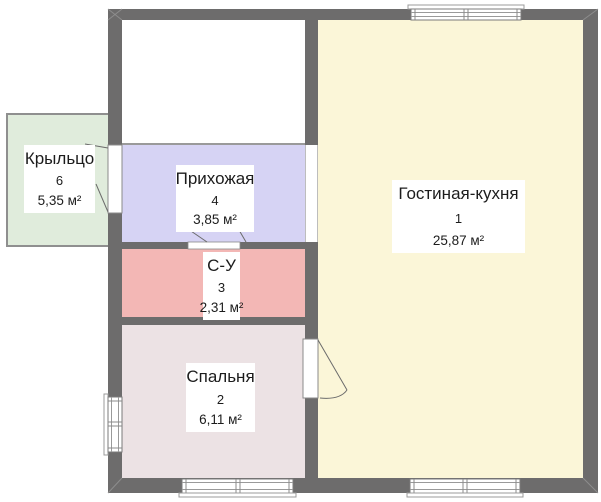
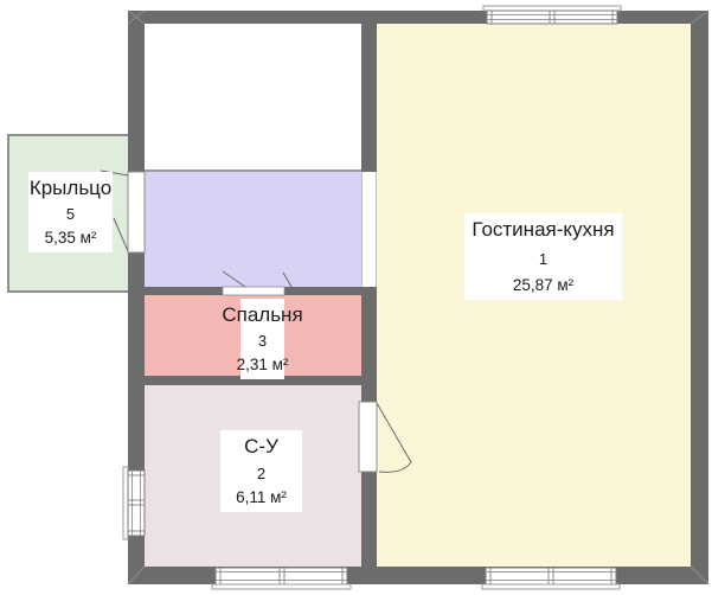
  Гостиная-кухня
  1
  25,87 м²
- Спальня
+ С-У
  2
  6,11 м²
- С-У
+ Спальня
  3
  2,31 м²
- Прихожая
- 4
- 3,85 м²
  Крыльцо
- 6
+ 5
  5,35 м²
